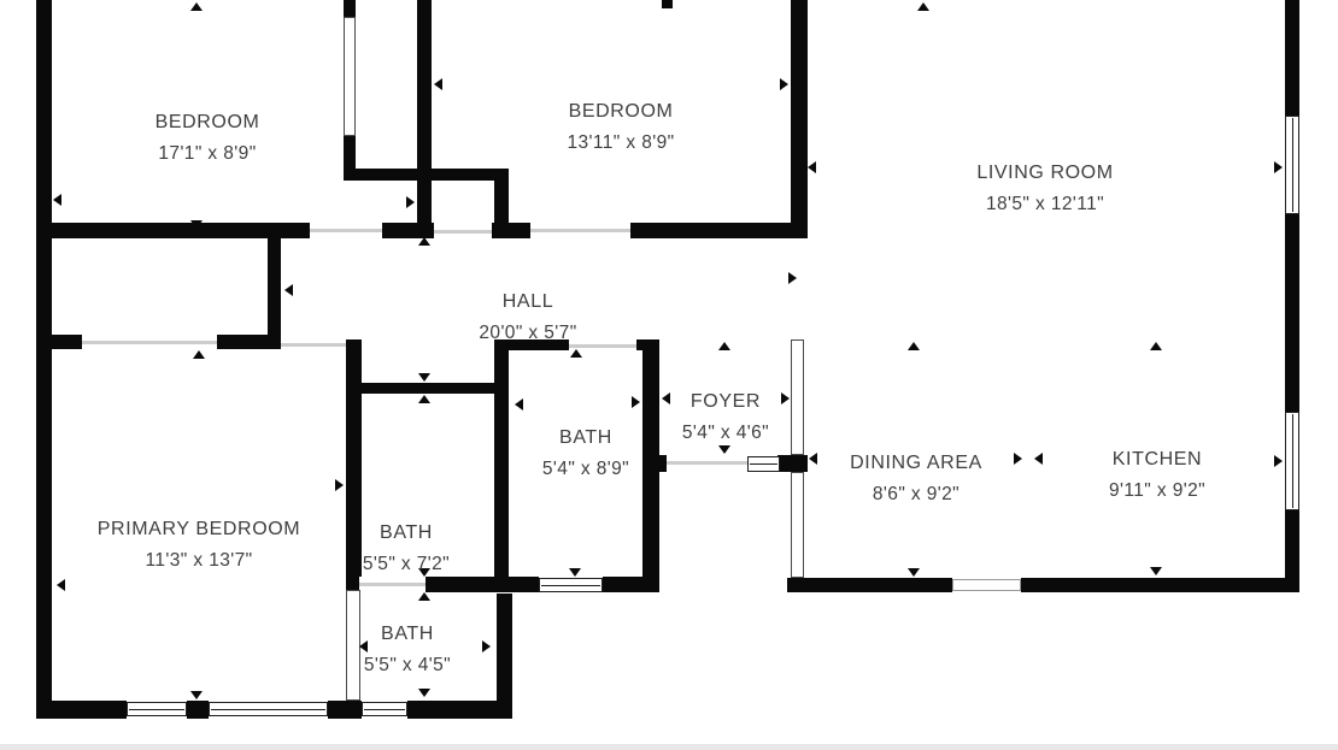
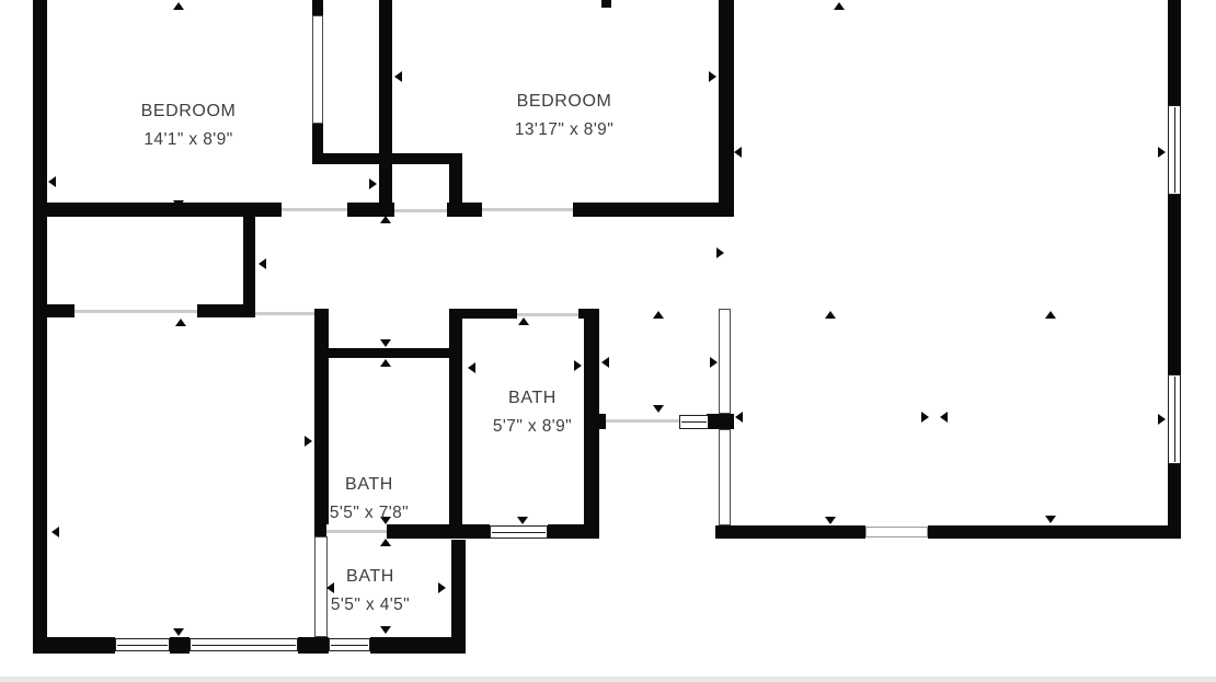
  BEDROOM
- 17'1" x 8'9"
+ 14'1" x 8'9"
  BEDROOM
- 13'11" x 8'9"
+ 13'17" x 8'9"
- LIVING ROOM
- 18'5" x 12'11"
- HALL
- 20'0" x 5'7"
- FOYER
- 5'4" x 4'6"
  BATH
- 5'4" x 8'9"
+ 5'7" x 8'9"
- DINING AREA
- 8'6" x 9'2"
- KITCHEN
- 9'11" x 9'2"
- PRIMARY BEDROOM
- 11'3" x 13'7"
  BATH
- 5'5" x 7'2"
+ 5'5" x 7'8"
  BATH
  5'5" x 4'5"
